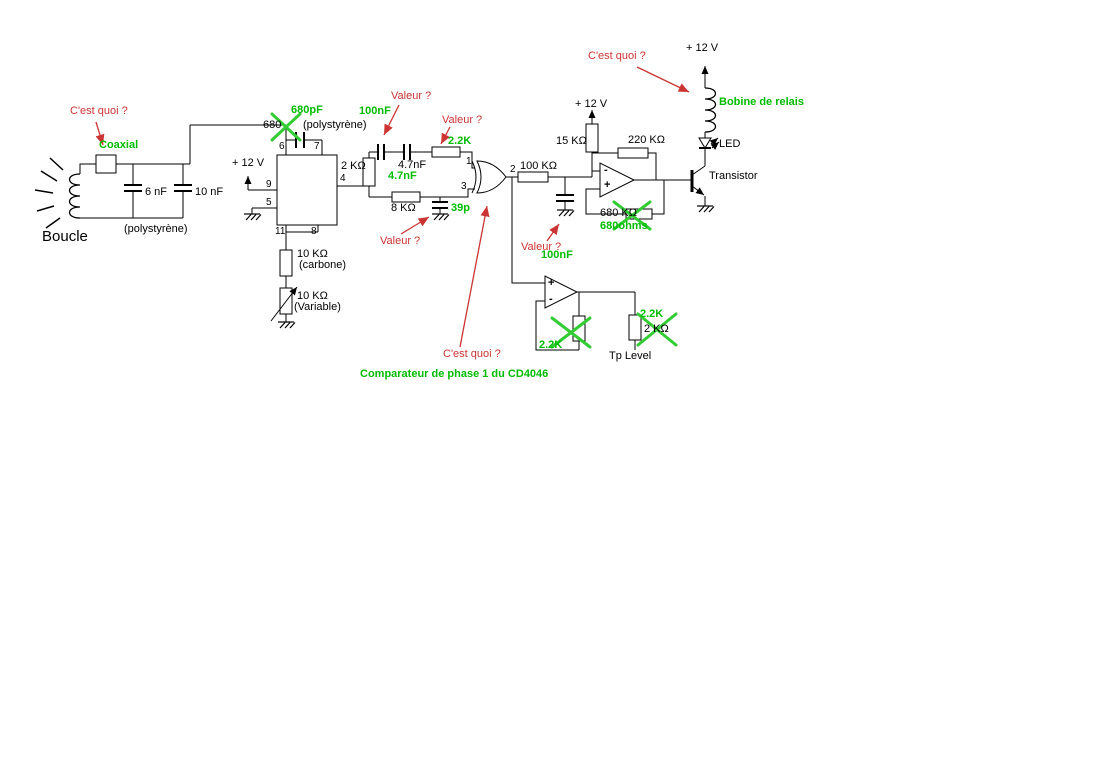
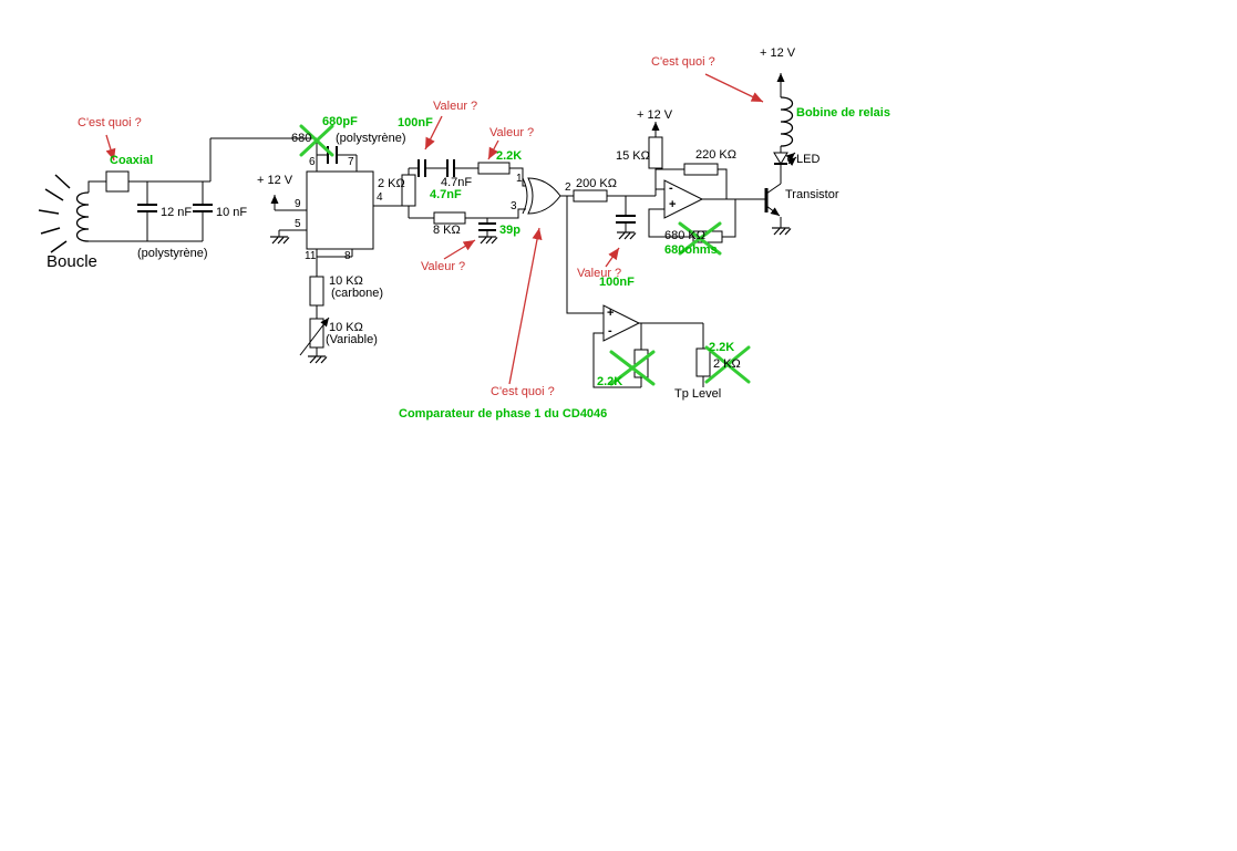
  C'est quoi ?
  Coaxial
  Boucle
- 6 nF
+ 12 nF
  10 nF
  (polystyrène)
  680
  680pF
  (polystyrène)
  Valeur ?
  100nF
  + 12 V
  2 KΩ
  4.7nF
  4.7nF
  Valeur ?
  2.2K
  8 KΩ
  39p
  Valeur ?
  6
  7
  9
  4
  5
  11
  8
  10 KΩ
  (carbone)
  10 KΩ
  (Variable)
  1
  3
  2
- 100 KΩ
+ 200 KΩ
  C'est quoi ?
  Comparateur de phase 1 du CD4046
  + 12 V
  15 KΩ
  220 KΩ
  -
  +
  680 KΩ
  680ohms
  Valeur ?
  100nF
  C'est quoi ?
  + 12 V
  Bobine de relais
  LED
  Transistor
  +
  -
  2.2K
  2 KΩ
  2.2K
  Tp Level
